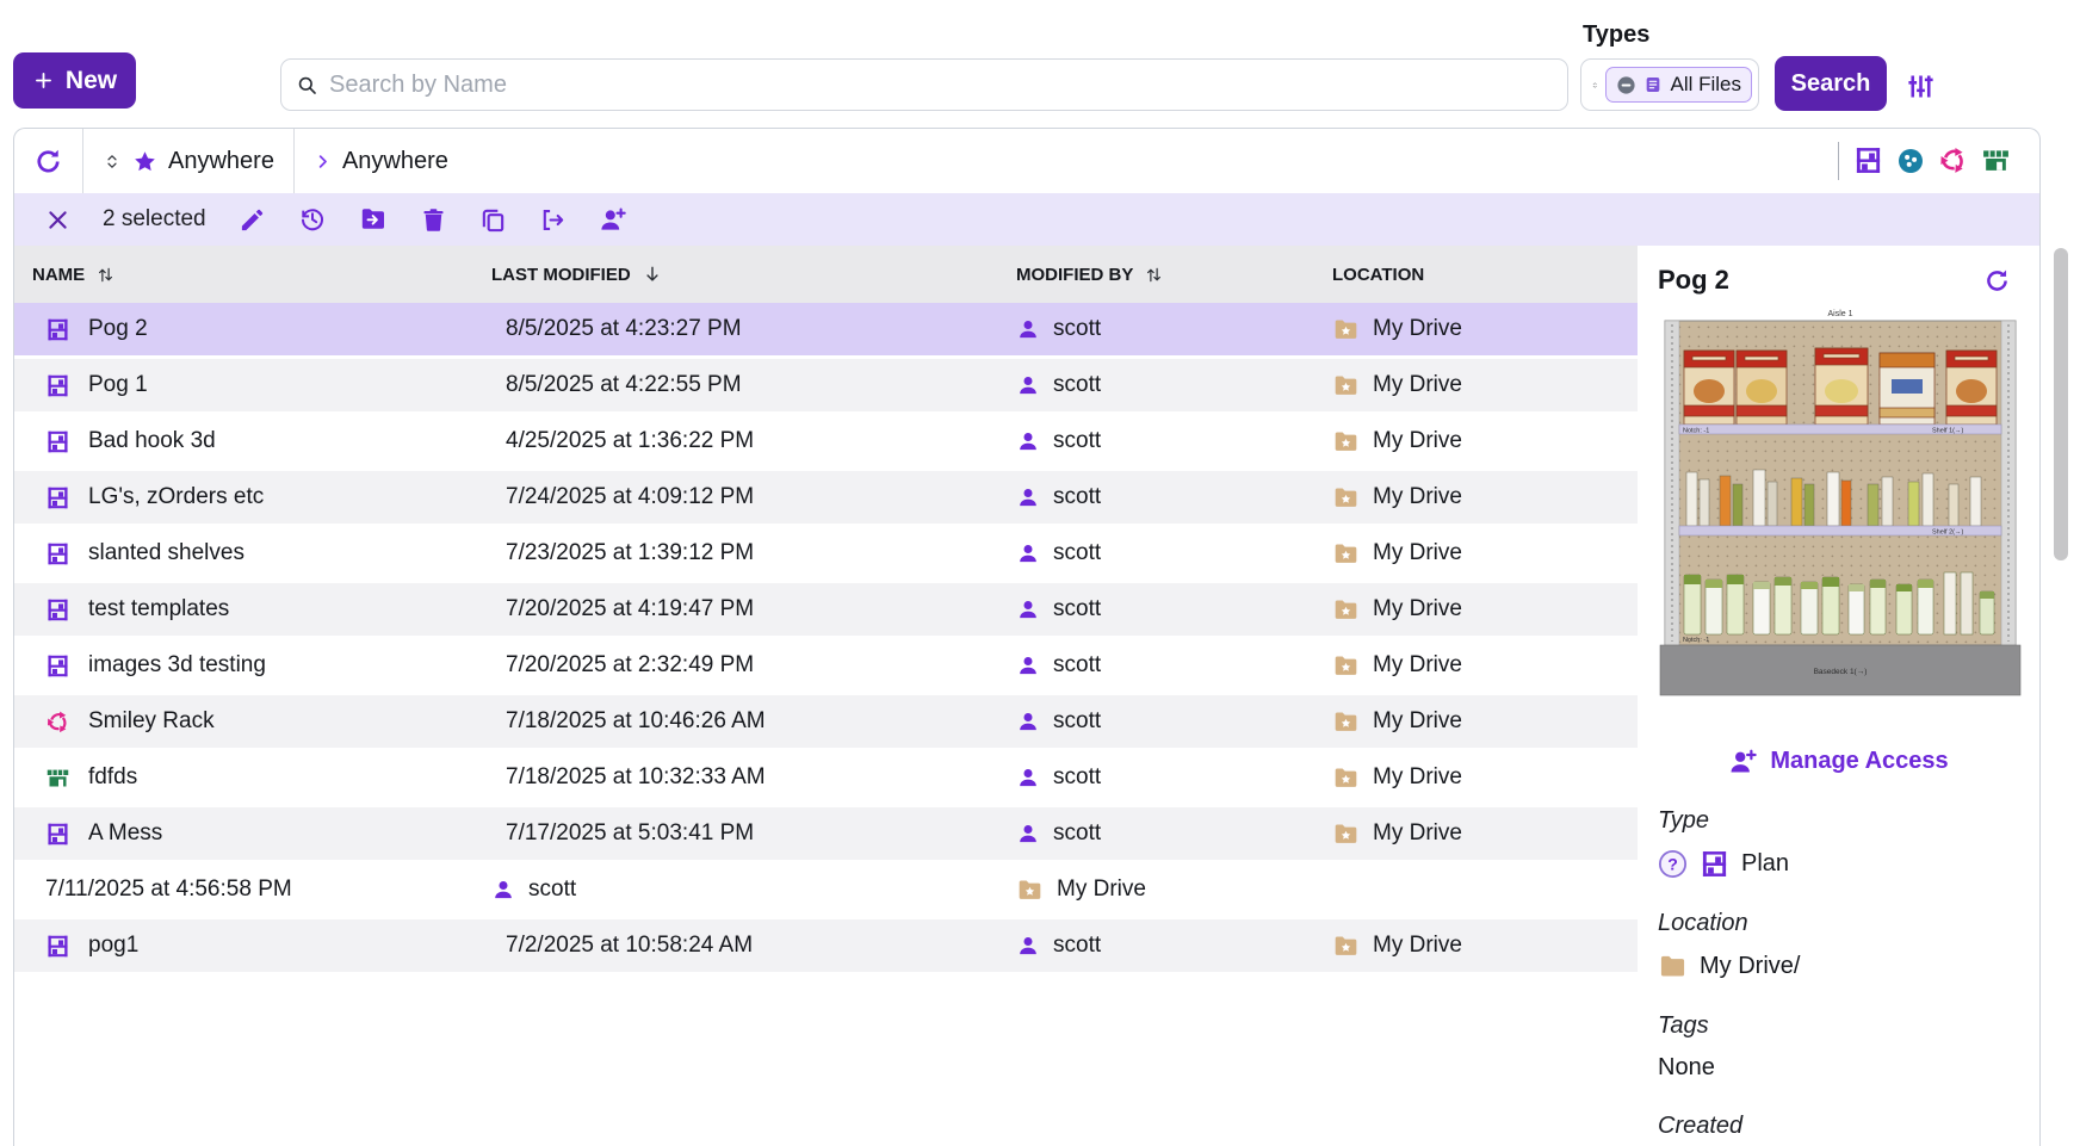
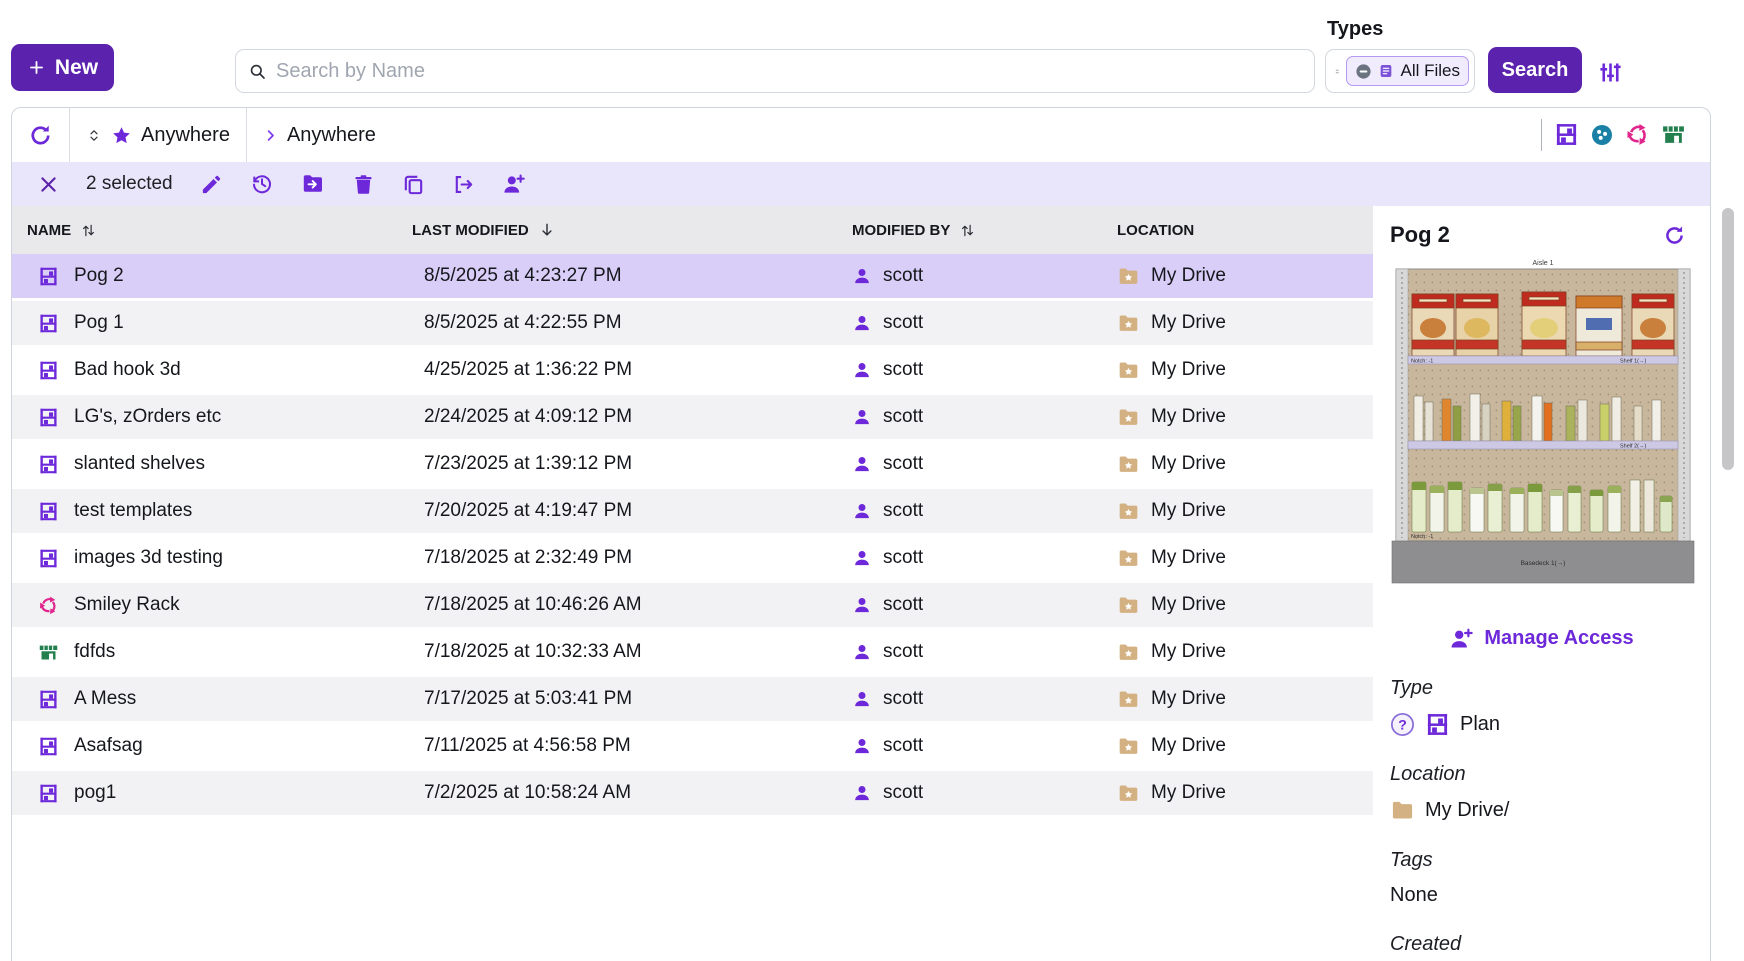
  New
  Search by Name
  Types
  All Files
  Search
  Anywhere
  Anywhere
  2 selected
  NAME
  LAST MODIFIED
  MODIFIED BY
  LOCATION
  Pog 2
  8/5/2025 at 4:23:27 PM
  scott
  My Drive
  Pog 1
  8/5/2025 at 4:22:55 PM
  scott
  My Drive
  Bad hook 3d
  4/25/2025 at 1:36:22 PM
  scott
  My Drive
  LG's, zOrders etc
- 7/24/2025 at 4:09:12 PM
+ 2/24/2025 at 4:09:12 PM
  scott
  My Drive
  slanted shelves
  7/23/2025 at 1:39:12 PM
  scott
  My Drive
  test templates
  7/20/2025 at 4:19:47 PM
  scott
  My Drive
  images 3d testing
- 7/20/2025 at 2:32:49 PM
+ 7/18/2025 at 2:32:49 PM
  scott
  My Drive
  Smiley Rack
  7/18/2025 at 10:46:26 AM
  scott
  My Drive
  fdfds
  7/18/2025 at 10:32:33 AM
  scott
  My Drive
  A Mess
  7/17/2025 at 5:03:41 PM
  scott
  My Drive
+ Asafsag
  7/11/2025 at 4:56:58 PM
  scott
  My Drive
  pog1
  7/2/2025 at 10:58:24 AM
  scott
  My Drive
  Pog 2
  Manage Access
  Type
  Plan
  Location
  My Drive/
  Tags
  None
  Created
